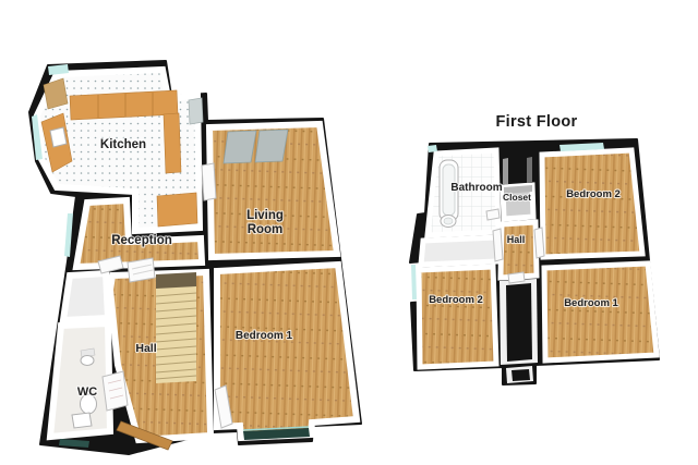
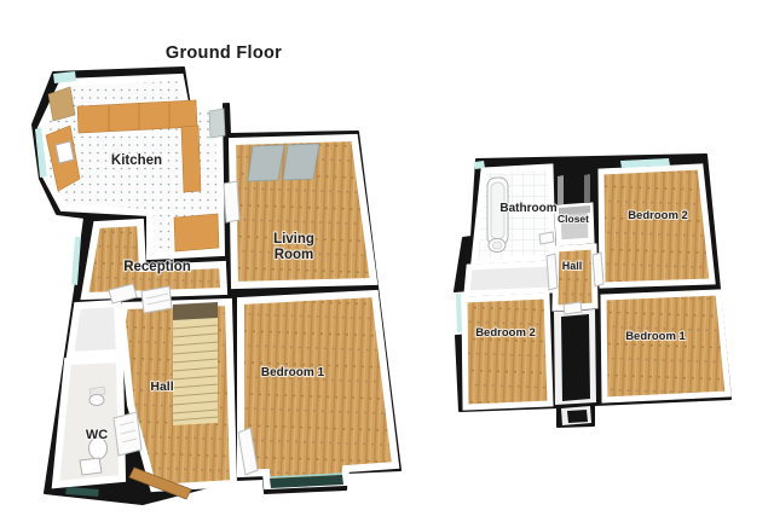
+ Ground Floor
  Kitchen
  Living
  Room
  Reception
  Hall
  WC
  Bedroom 1
- First Floor
  Bathroom
  Closet
  Bedroom 2
  Hall
  Bedroom 2
  Bedroom 1
